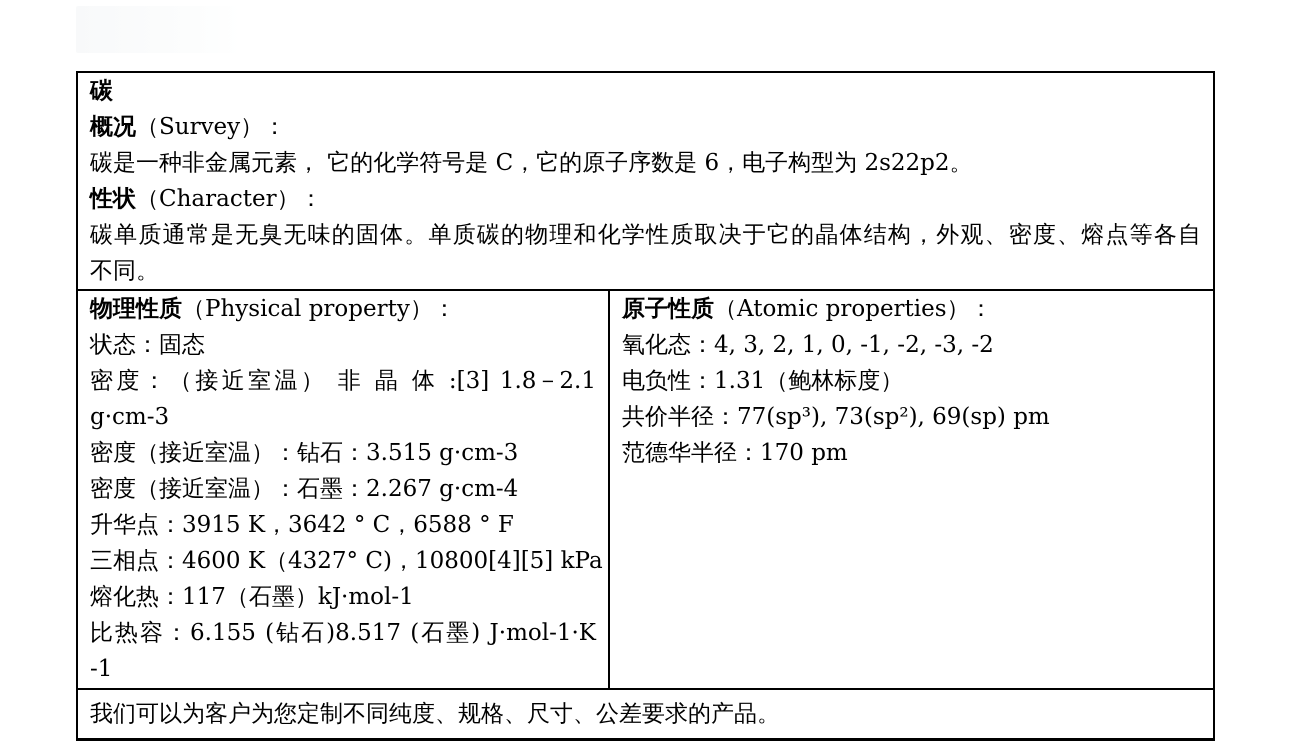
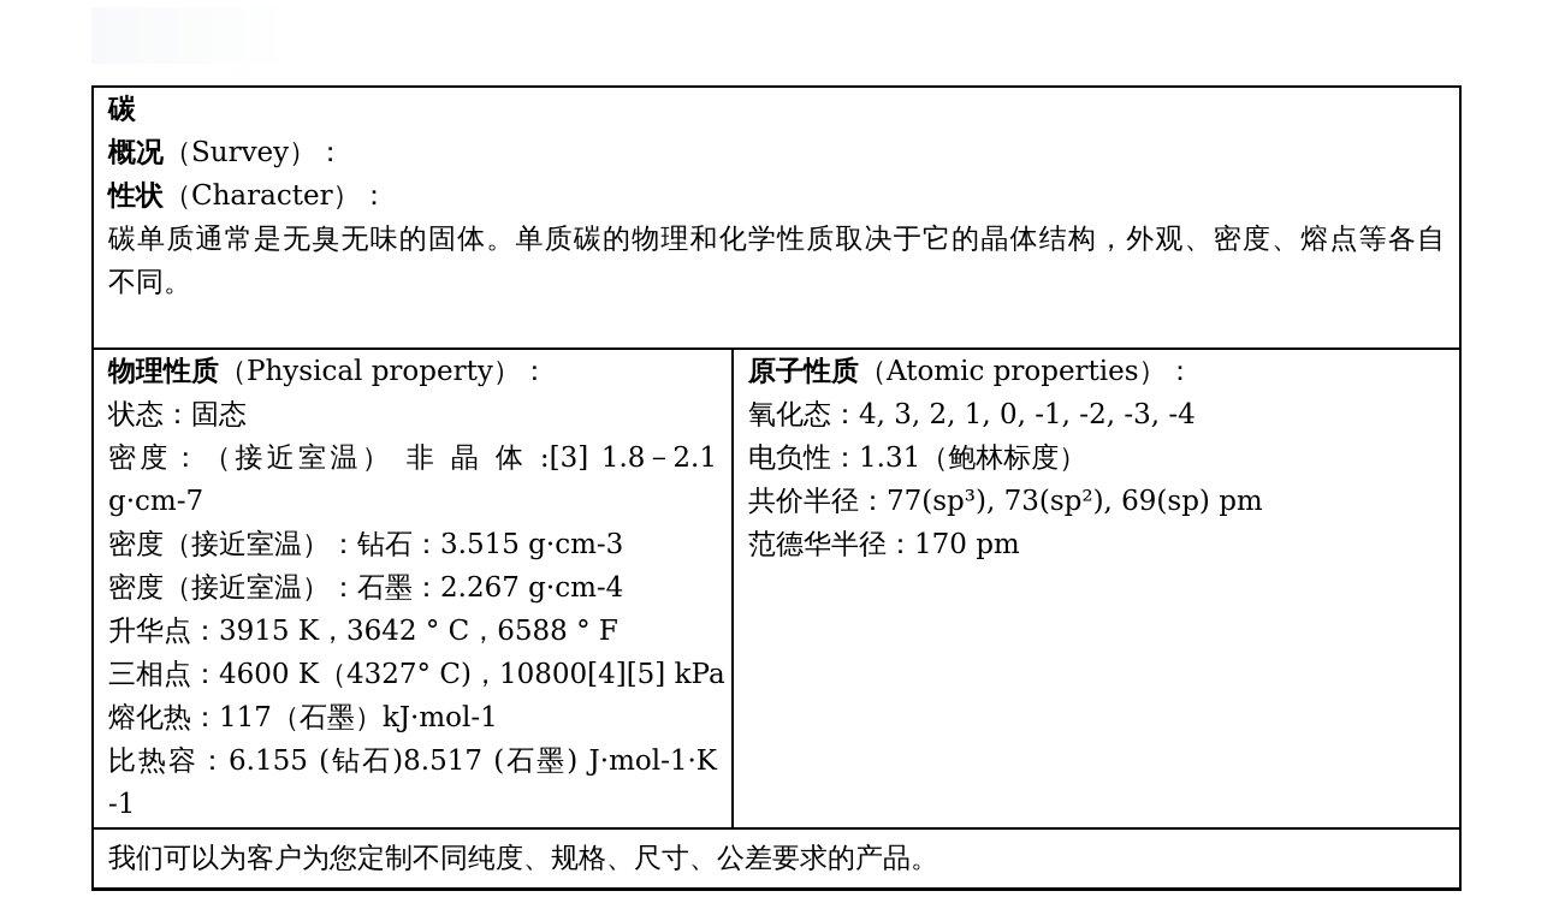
  碳
  概况（Survey）：
- 碳是一种非金属元素， 它的化学符号是 C，它的原子序数是 6，电子构型为 2s22p2。
  性状（Character）：
  碳单质通常是无臭无味的固体。单质碳的物理和化学性质取决于它的晶体结构，外观、密度、熔点等各自
  不同。
  物理性质（Physical property）：
  状态：固态
  密度：（接近室温） 非 晶 体 :[3] 1.8－2.1
- g·cm-3
+ g·cm-7
  密度（接近室温）：钻石：3.515 g·cm-3
  密度（接近室温）：石墨：2.267 g·cm-4
  升华点：3915 K，3642 ° C，6588 ° F
  三相点：4600 K（4327° C)，10800[4][5] kPa
  熔化热：117（石墨）kJ·mol-1
  比热容：6.155 (钻石)8.517 (石墨) J·mol-1·K
  -1
  原子性质（Atomic properties）：
- 氧化态：4, 3, 2, 1, 0, -1, -2, -3, -2
+ 氧化态：4, 3, 2, 1, 0, -1, -2, -3, -4
  电负性：1.31（鲍林标度）
  共价半径：77(sp³), 73(sp²), 69(sp) pm
  范德华半径：170 pm
  我们可以为客户为您定制不同纯度、规格、尺寸、公差要求的产品。
